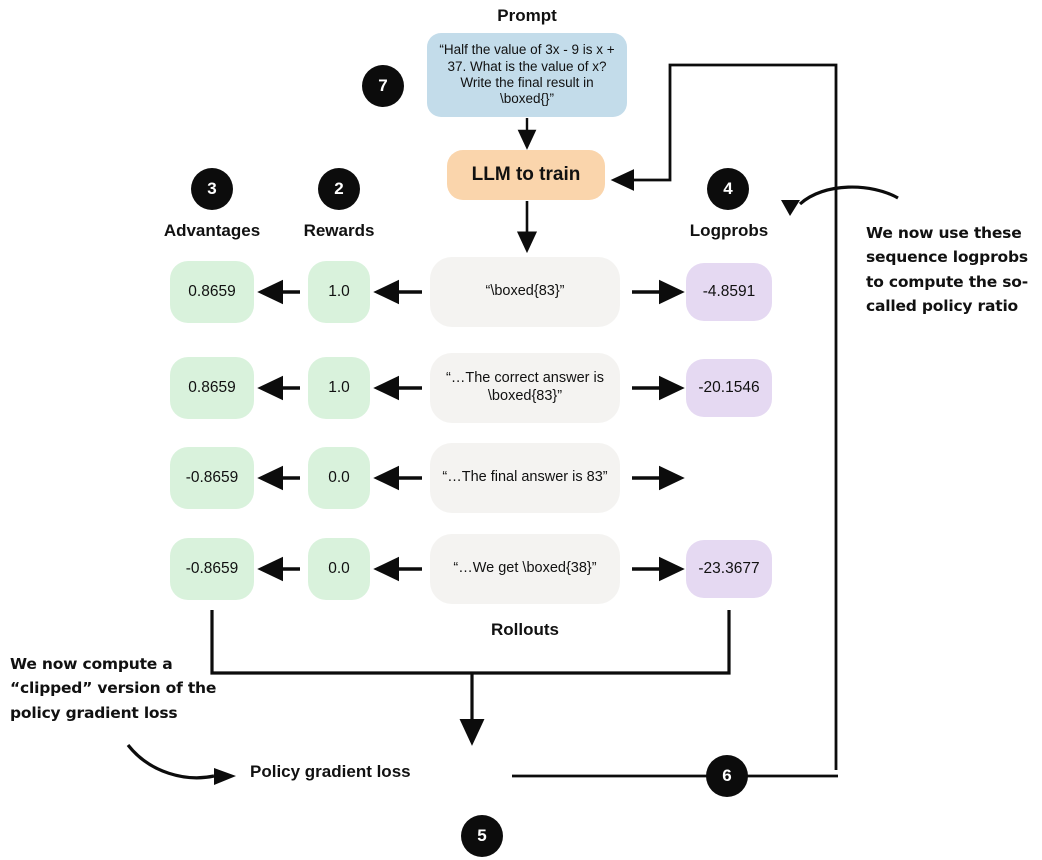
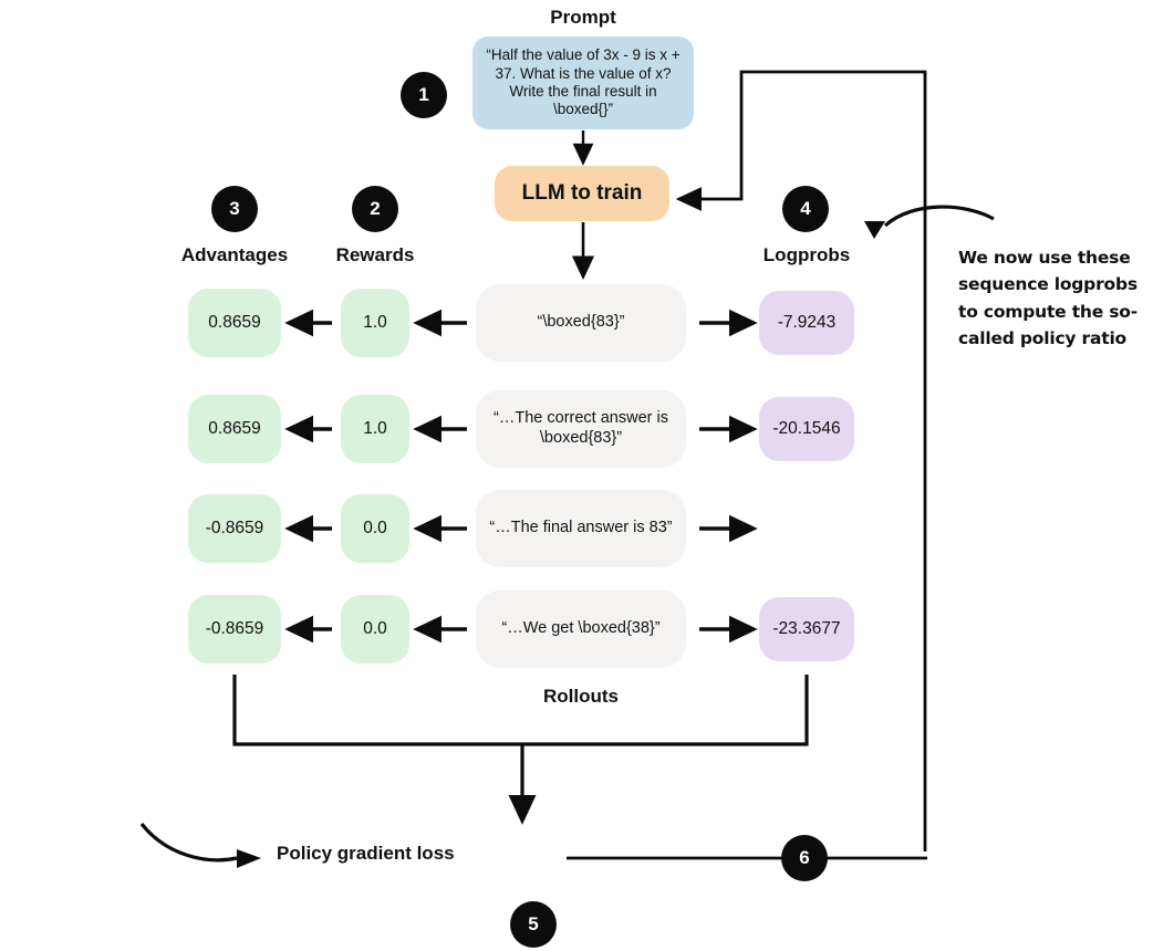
  Prompt
  Rollouts
  Advantages
  Rewards
  Logprobs
- 7
+ 1
  2
  3
  4
  5
  6
  “Half the value of 3x - 9 is x + 37. What is the value of x? Write the final result in \boxed{}”
  LLM to train
  “\boxed{83}”
  “…The correct answer is \boxed{83}”
  “…The final answer is 83”
  “…We get \boxed{38}”
  1.0
  1.0
  0.0
  0.0
  0.8659
  0.8659
  -0.8659
  -0.8659
- -4.8591
+ -7.9243
  -20.1546
  -23.3677
  Policy gradient loss
  We now use these sequence logprobs to compute the so-called policy ratio
- We now compute a “clipped” version of the policy gradient loss
